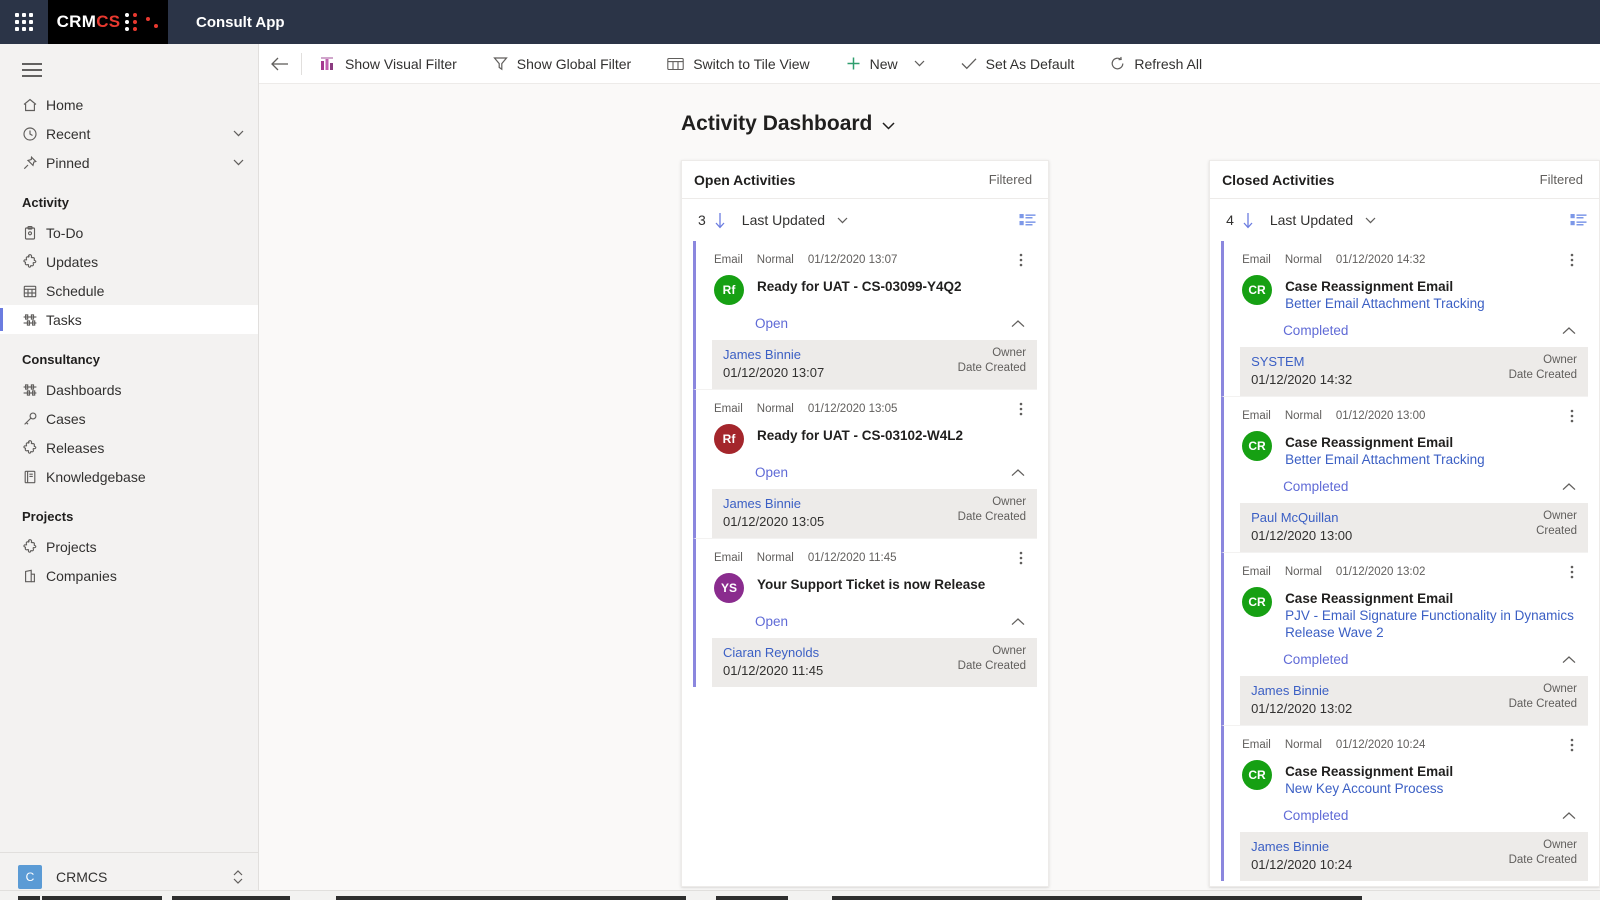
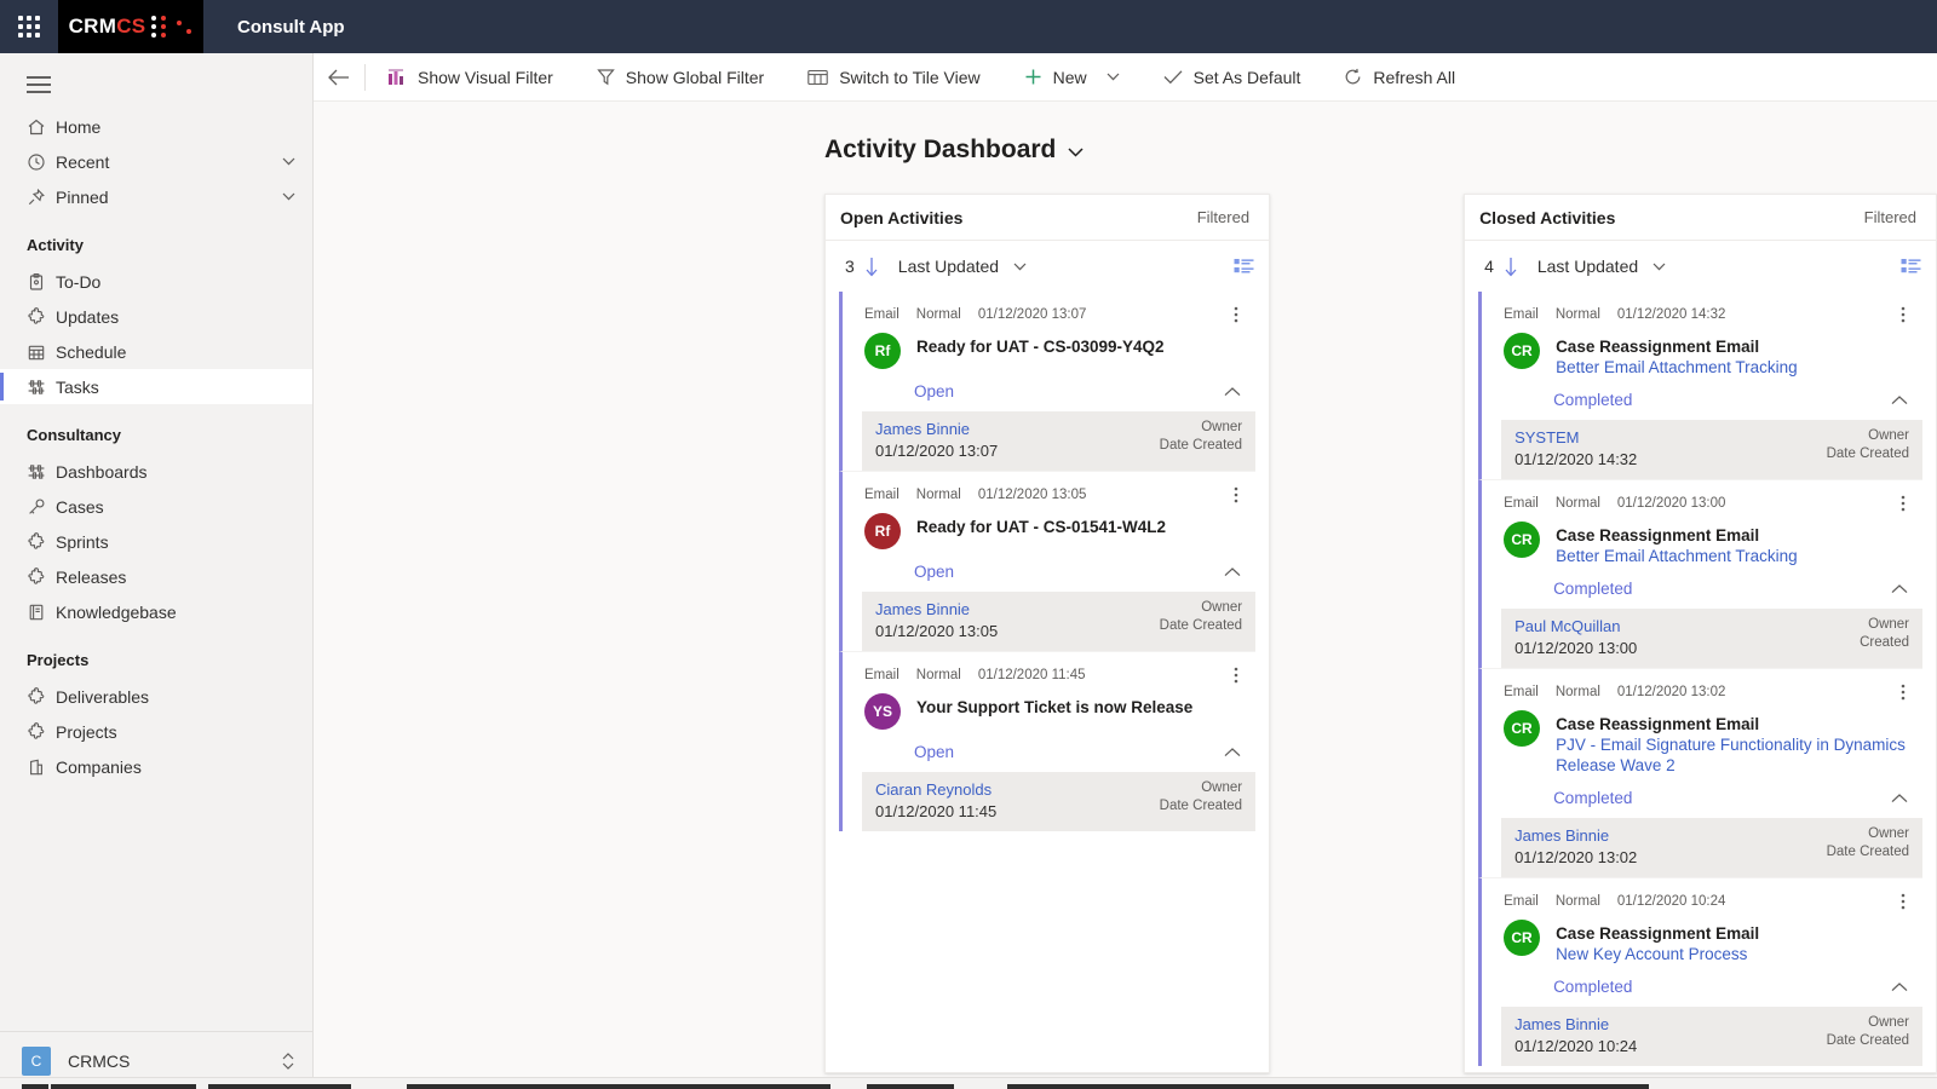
  CRMCS
  Consult App
  Home
  Recent
  Pinned
  Activity
  To-Do
  Updates
  Schedule
  Tasks
  Consultancy
  Dashboards
  Cases
+ Sprints
  Releases
  Knowledgebase
  Projects
+ Deliverables
  Projects
  Companies
  C
  CRMCS
  Show Visual Filter
  Show Global Filter
  Switch to Tile View
  New
  Set As Default
  Refresh All
  Activity Dashboard
  Open Activities
  Filtered
  3
  Last Updated
  Email
  Normal
  01/12/2020 13:07
  Rf
  Ready for UAT - CS-03099-Y4Q2
  Open
  James Binnie
  01/12/2020 13:07
  Owner
  Date Created
  Email
  Normal
  01/12/2020 13:05
  Rf
- Ready for UAT - CS-03102-W4L2
+ Ready for UAT - CS-01541-W4L2
  Open
  James Binnie
  01/12/2020 13:05
  Owner
  Date Created
  Email
  Normal
  01/12/2020 11:45
  YS
  Your Support Ticket is now Release
  Open
  Ciaran Reynolds
  01/12/2020 11:45
  Owner
  Date Created
  Closed Activities
  Filtered
  4
  Last Updated
  Email
  Normal
  01/12/2020 14:32
  CR
  Case Reassignment Email
  Better Email Attachment Tracking
  Completed
  SYSTEM
  01/12/2020 14:32
  Owner
  Date Created
  Email
  Normal
  01/12/2020 13:00
  CR
  Case Reassignment Email
  Better Email Attachment Tracking
  Completed
  Paul McQuillan
  01/12/2020 13:00
  Owner
  Created
  Email
  Normal
  01/12/2020 13:02
  CR
  Case Reassignment Email
  PJV - Email Signature Functionality in Dynamics Release Wave 2
  Completed
  James Binnie
  01/12/2020 13:02
  Owner
  Date Created
  Email
  Normal
  01/12/2020 10:24
  CR
  Case Reassignment Email
  New Key Account Process
  Completed
  James Binnie
  01/12/2020 10:24
  Owner
  Date Created
